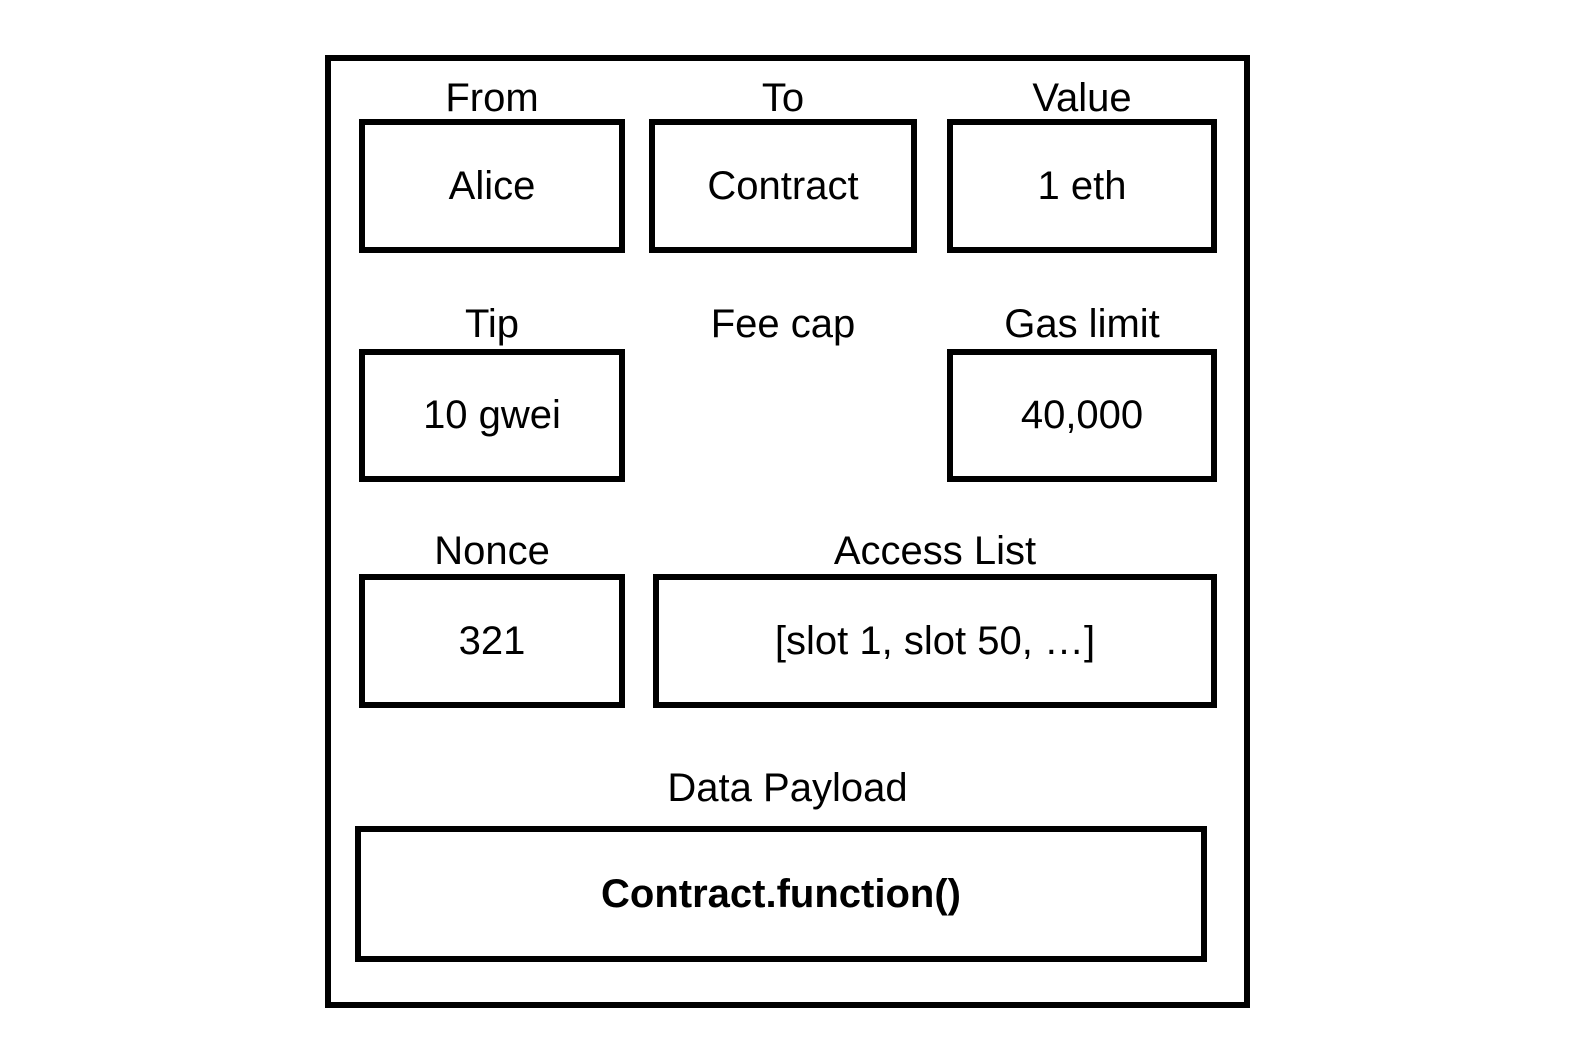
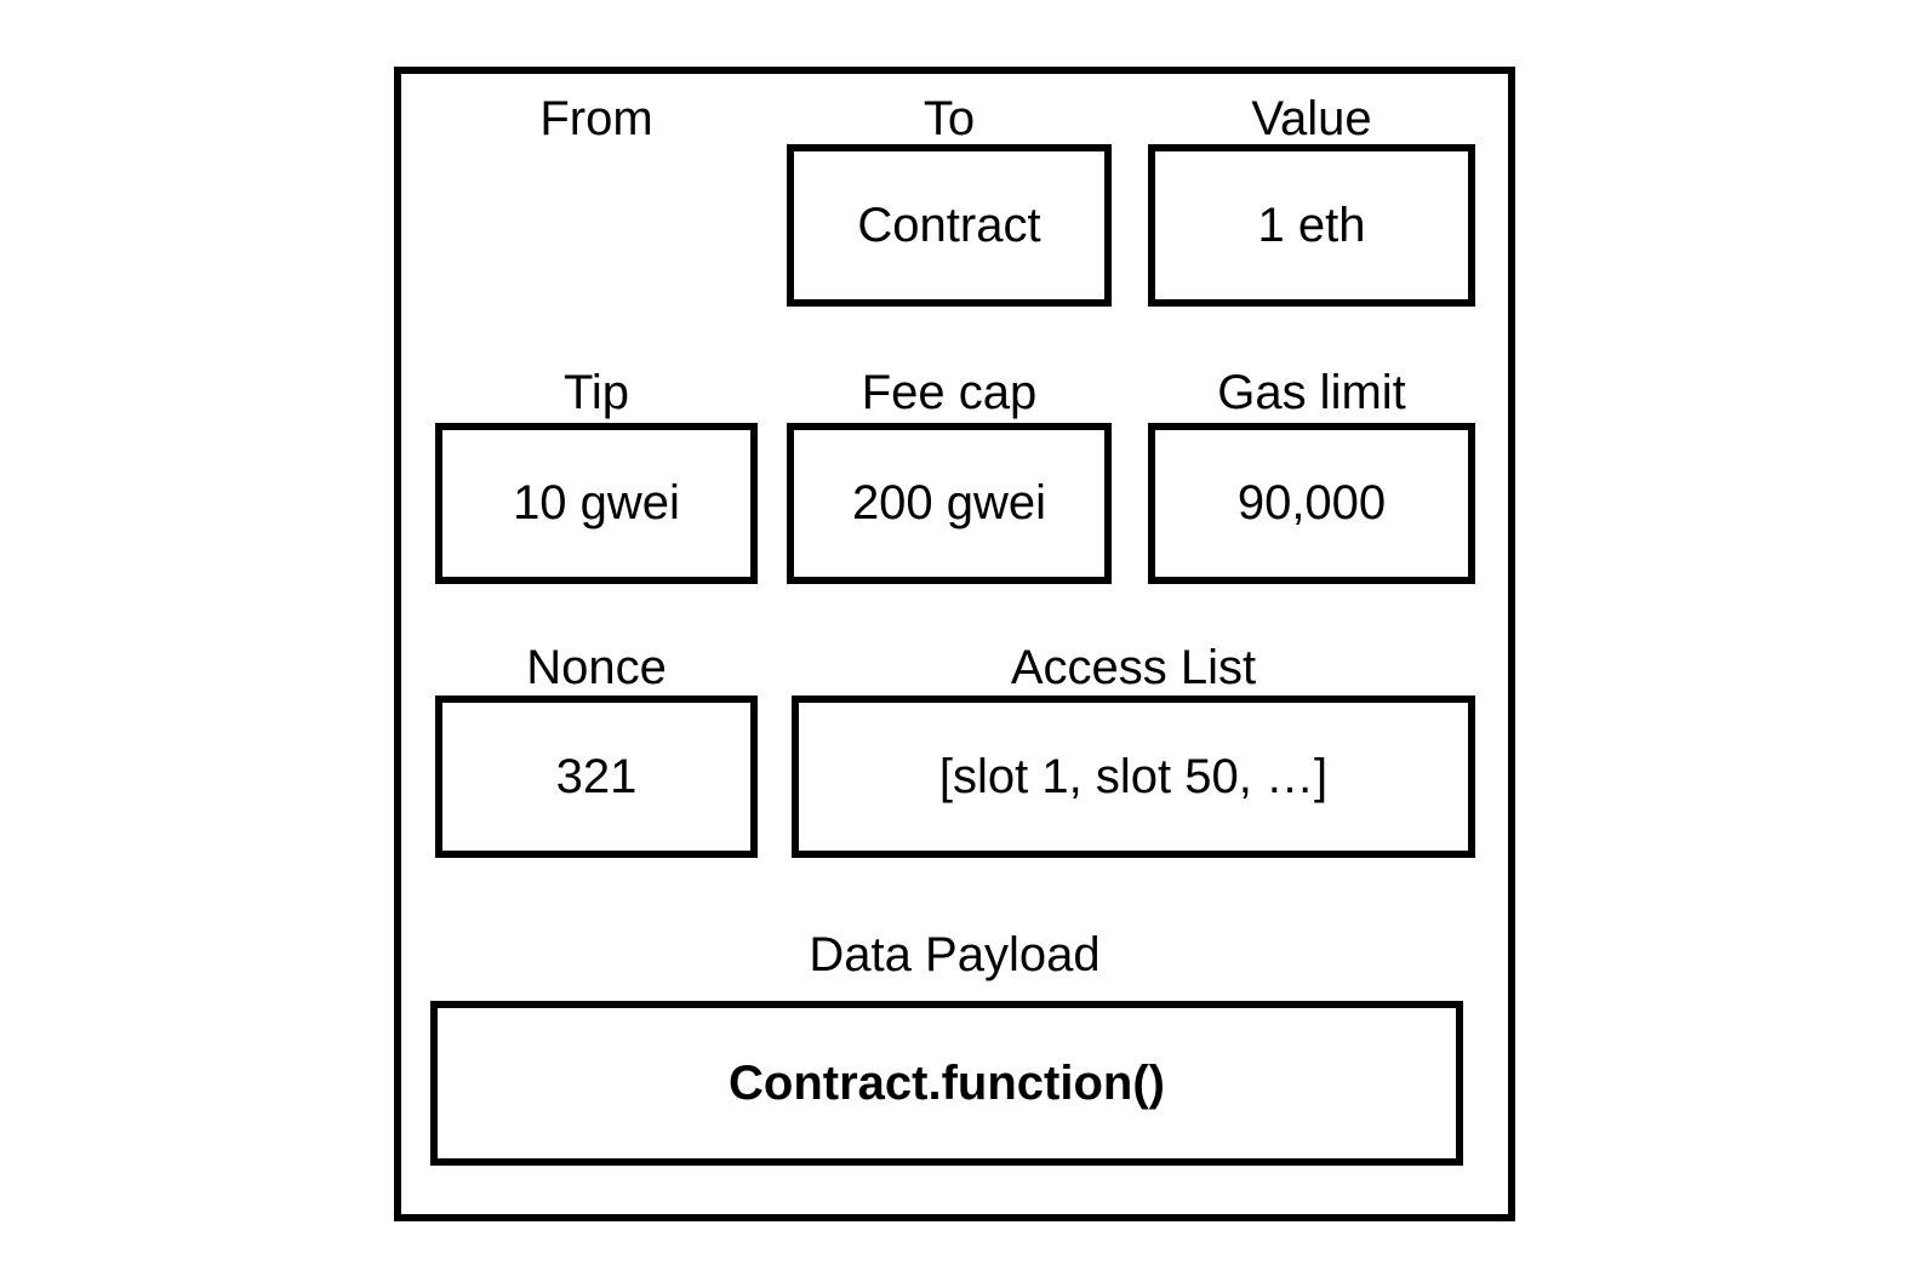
  From
- Alice
  To
  Contract
  Value
  1 eth
  Tip
  10 gwei
  Fee cap
+ 200 gwei
  Gas limit
- 40,000
+ 90,000
  Nonce
  321
  Access List
  [slot 1, slot 50, …]
  Data Payload
  Contract.function()
